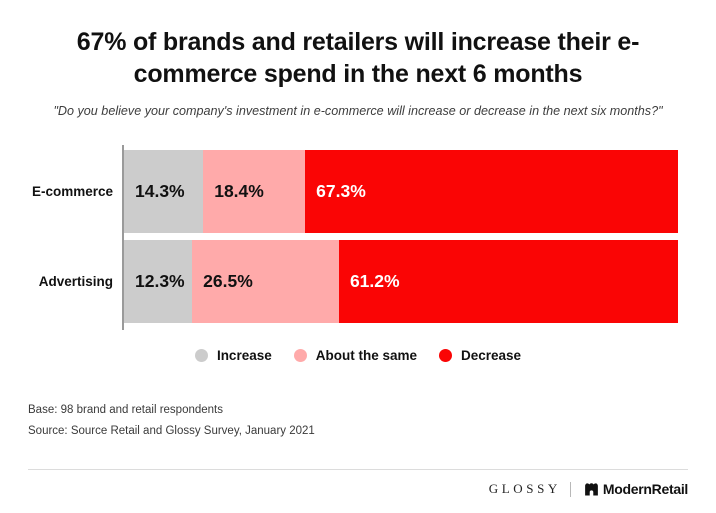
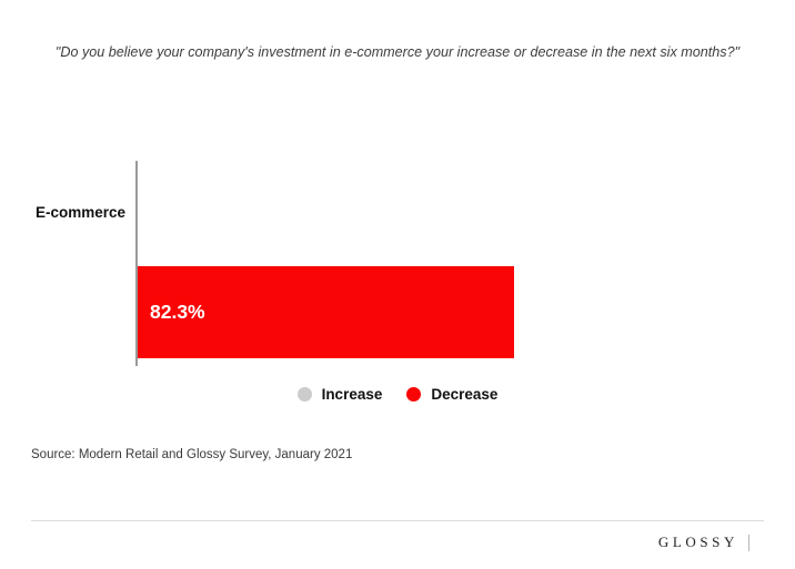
- 67% of brands and retailers will increase their e-commerce spend in the next 6 months
- "Do you believe your company's investment in e-commerce will increase or decrease in the next six months?"
+ "Do you believe your company's investment in e-commerce your increase or decrease in the next six months?"
  E-commerce
- 14.3%
- 18.4%
- 67.3%
- Advertising
- 12.3%
- 26.5%
- 61.2%
+ 82.3%
  Increase
- About the same
  Decrease
- Base: 98 brand and retail respondents
- Source: Source Retail and Glossy Survey, January 2021
+ Source: Modern Retail and Glossy Survey, January 2021
  GLOSSY
- ModernRetail
